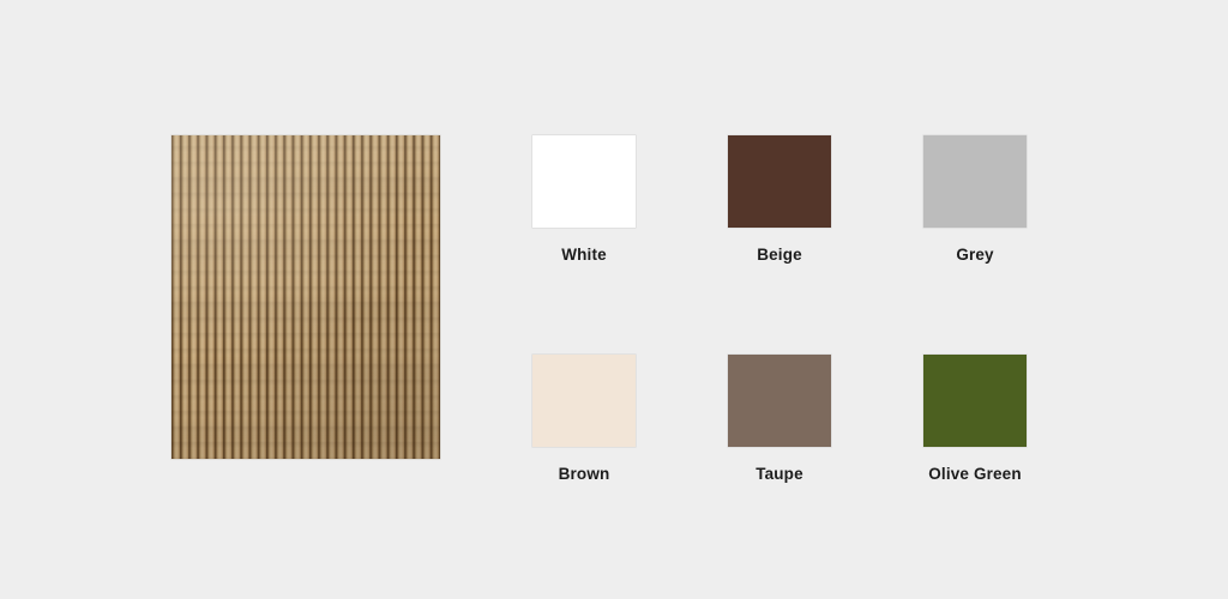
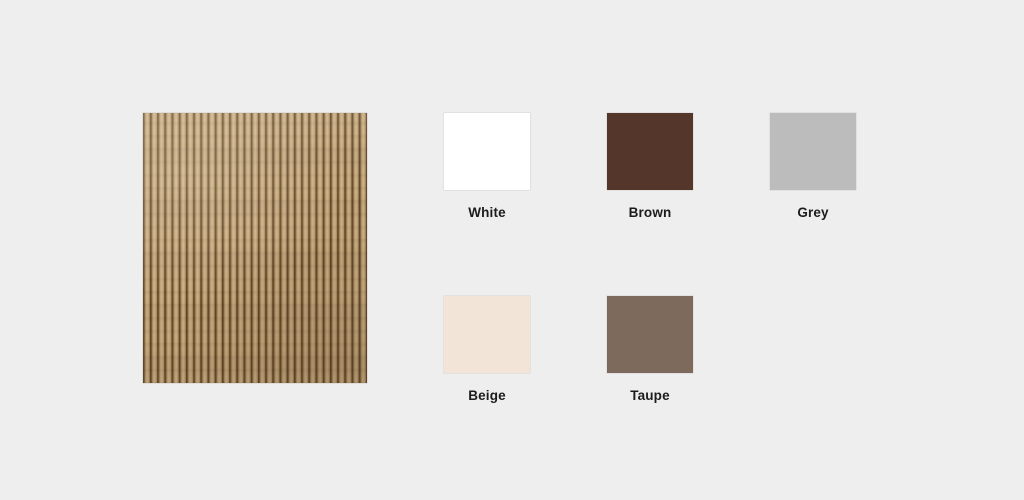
  White
- Beige
+ Brown
  Grey
- Brown
+ Beige
  Taupe
- Olive Green
